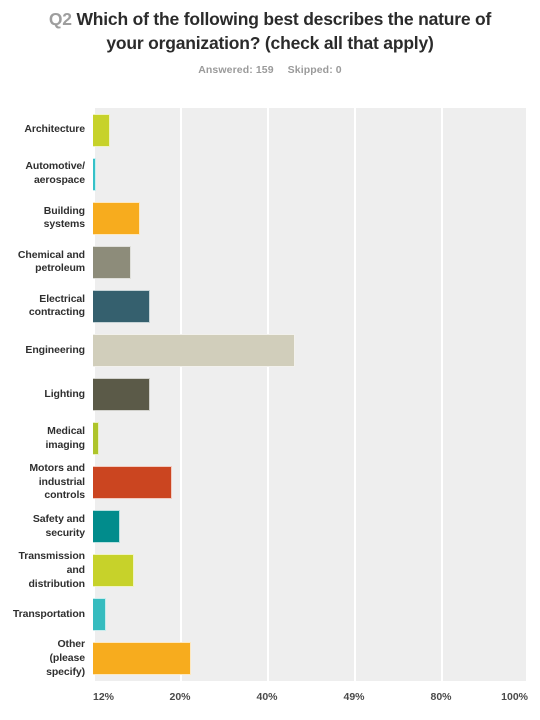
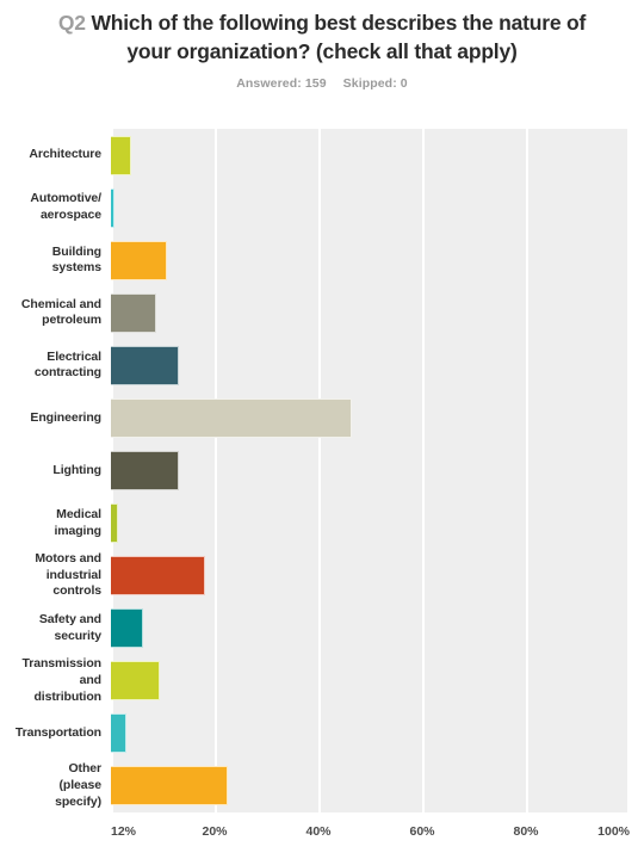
  Q2 Which of the following best describes the nature of your organization? (check all that apply)
  Answered: 159 Skipped: 0
  Architecture
  Automotive/
  aerospace
  Building
  systems
  Chemical and
  petroleum
  Electrical
  contracting
  Engineering
  Lighting
  Medical
  imaging
  Motors and
  industrial
  controls
  Safety and
  security
  Transmission
  and
  distribution
  Transportation
  Other
  (please
  specify)
  12%
  20%
  40%
- 49%
+ 60%
  80%
  100%
